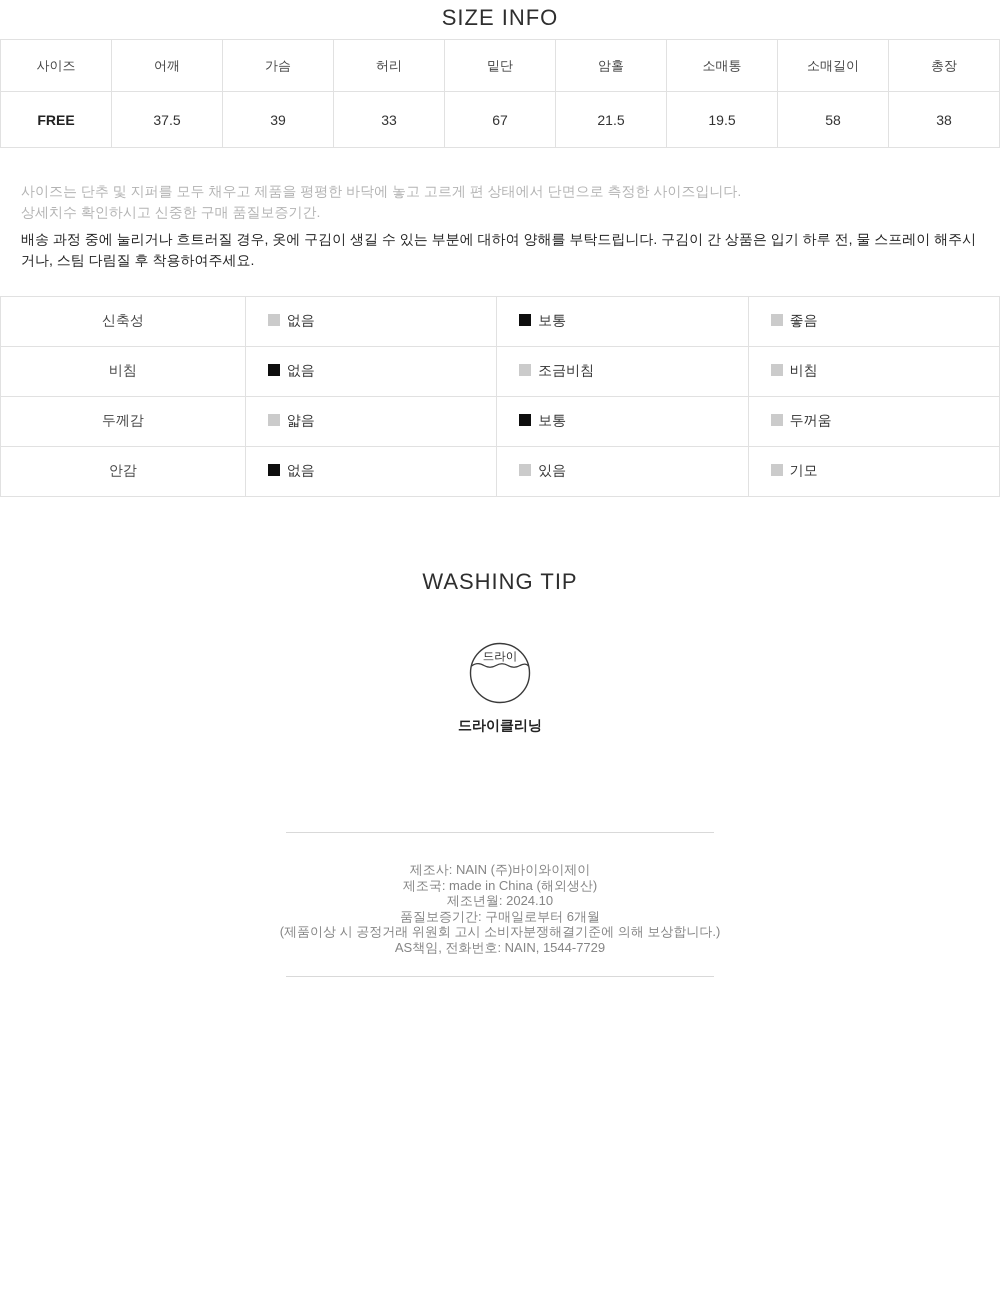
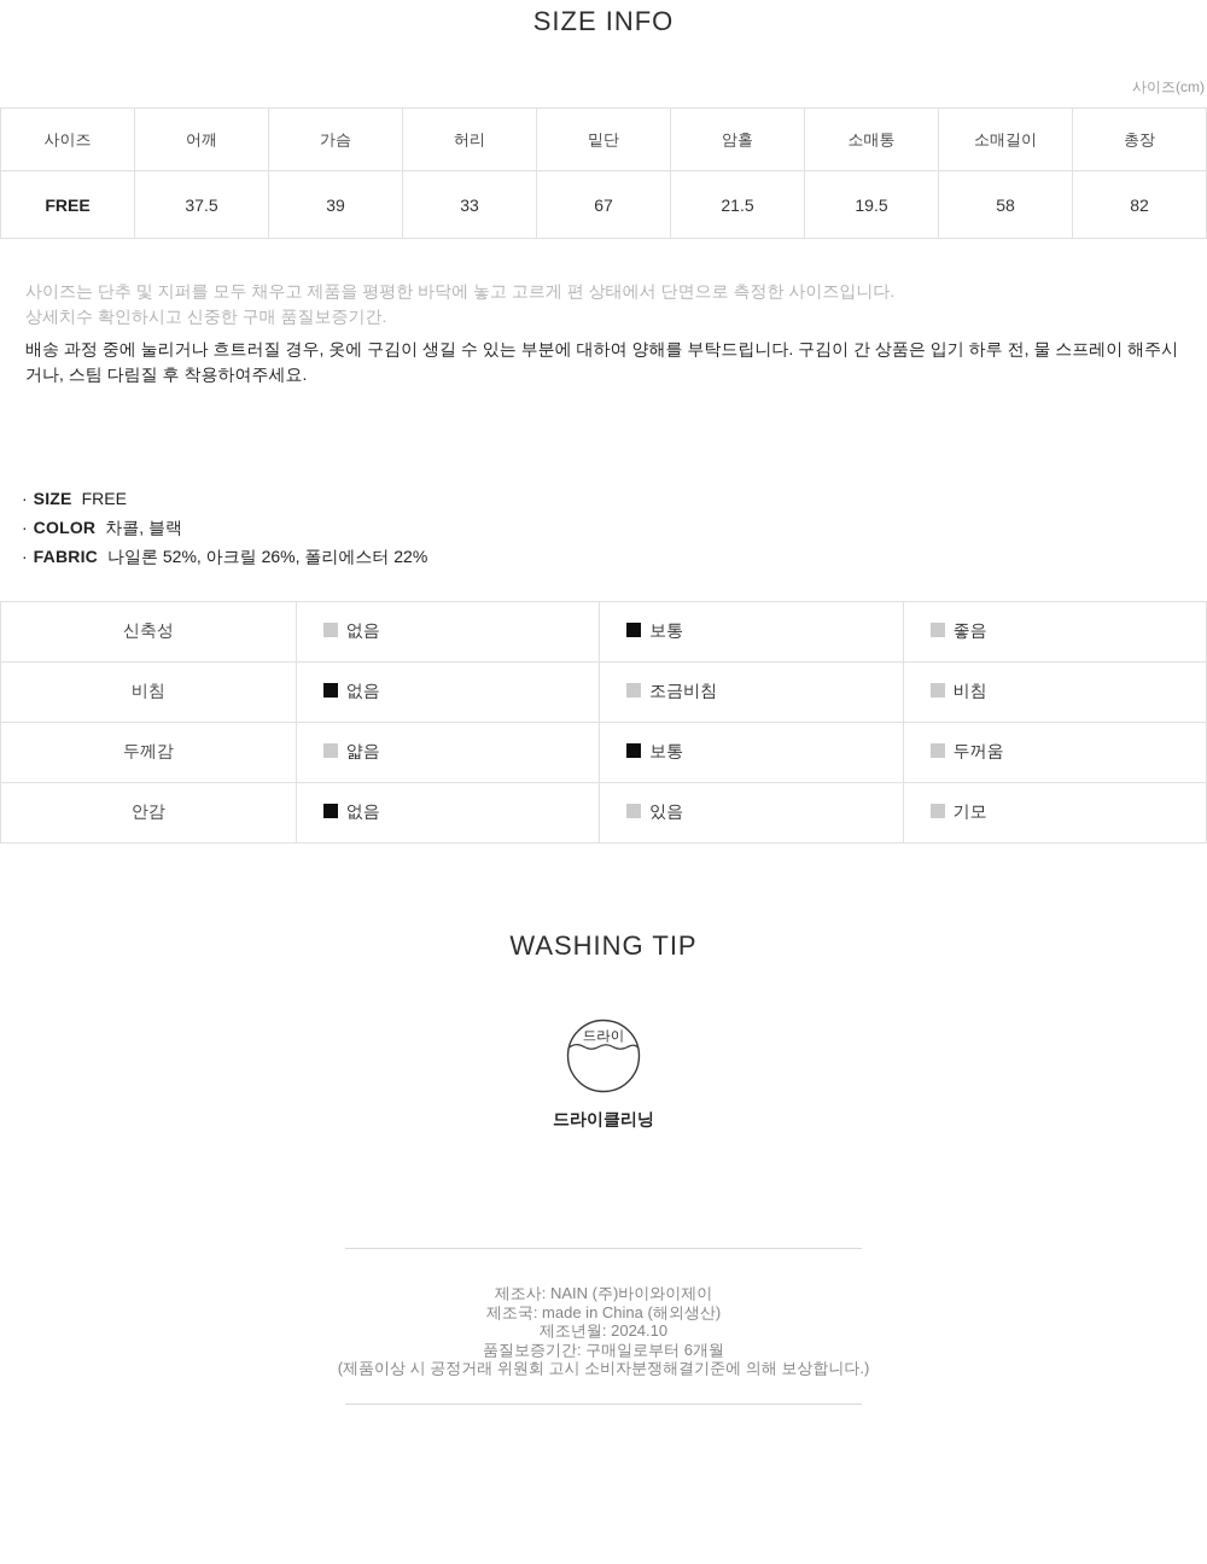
  SIZE INFO
+ 사이즈(cm)
  사이즈	어깨	가슴	허리	밑단	암홀	소매통	소매길이	총장
- FREE	37.5	39	33	67	21.5	19.5	58	38
+ FREE	37.5	39	33	67	21.5	19.5	58	82
  사이즈는 단추 및 지퍼를 모두 채우고 제품을 평평한 바닥에 놓고 고르게 편 상태에서 단면으로 측정한 사이즈입니다.
  상세치수 확인하시고 신중한 구매 품질보증기간.
  배송 과정 중에 눌리거나 흐트러질 경우, 옷에 구김이 생길 수 있는 부분에 대하여 양해를 부탁드립니다. 구김이 간 상품은 입기 하루 전, 물 스프레이 해주시거나, 스팀 다림질 후 착용하여주세요.
+ · SIZE FREE
+ · COLOR 차콜, 블랙
+ · FABRIC 나일론 52%, 아크릴 26%, 폴리에스터 22%
  신축성	없음	보통	좋음
  비침	없음	조금비침	비침
  두께감	얇음	보통	두꺼움
  안감	없음	있음	기모
  WASHING TIP
  드라이
  드라이클리닝
  제조사: NAIN (주)바이와이제이
  제조국: made in China (해외생산)
  제조년월: 2024.10
  품질보증기간: 구매일로부터 6개월
  (제품이상 시 공정거래 위원회 고시 소비자분쟁해결기준에 의해 보상합니다.)
- AS책임, 전화번호: NAIN, 1544-7729
